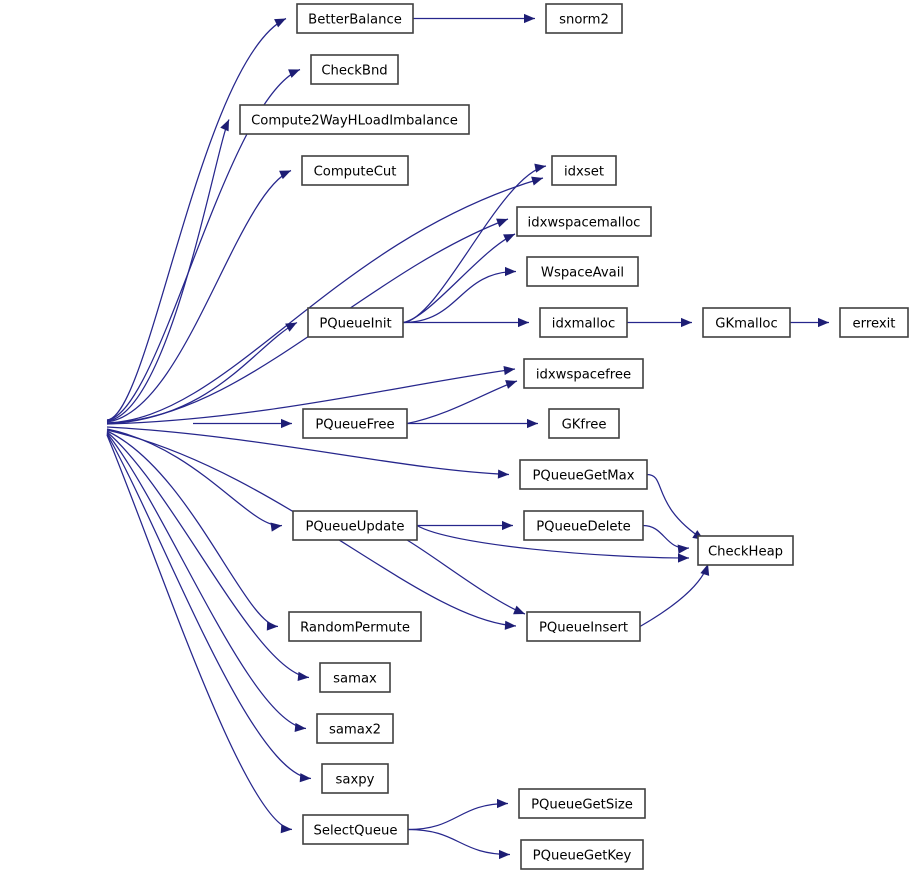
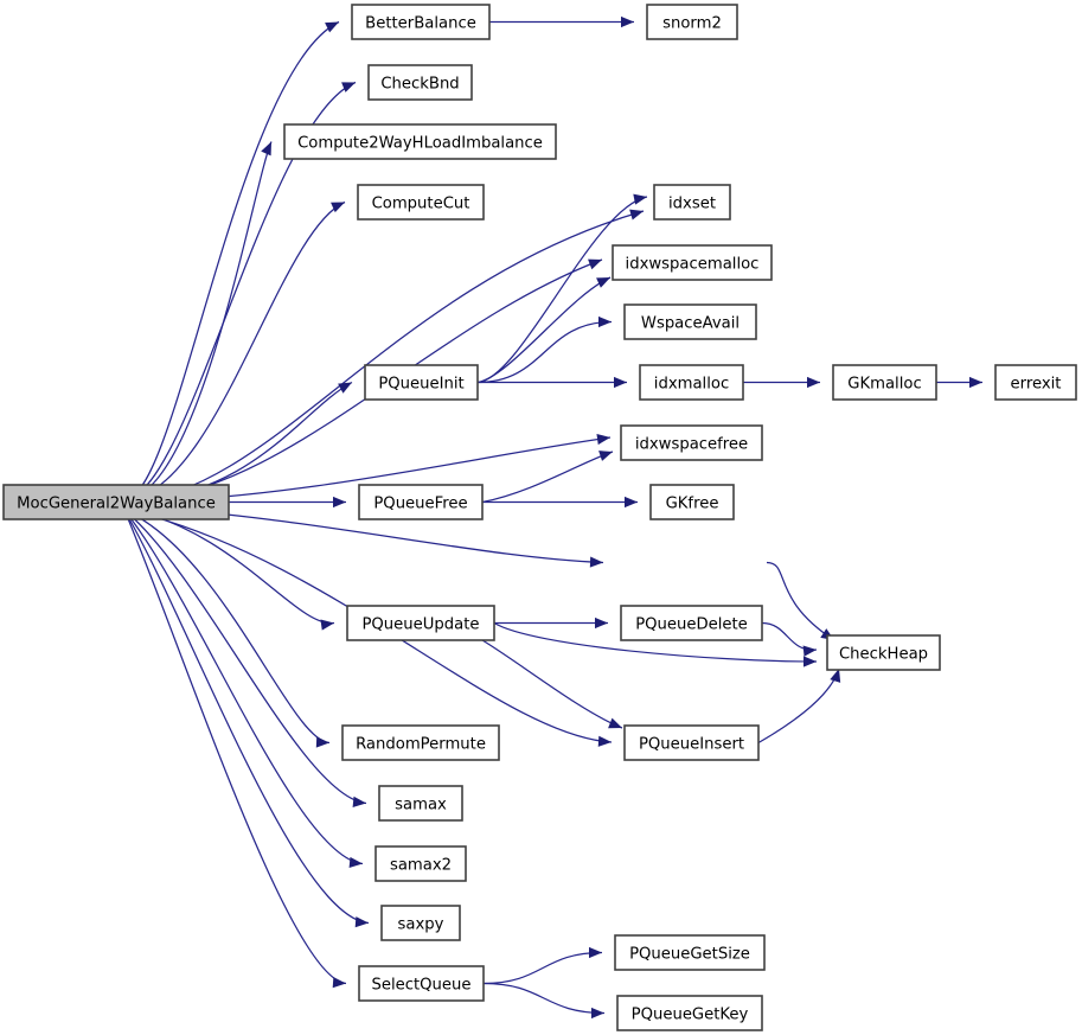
+ MocGeneral2WayBalance
  BetterBalance
  CheckBnd
  Compute2WayHLoadImbalance
  ComputeCut
  PQueueInit
  PQueueFree
  PQueueUpdate
  RandomPermute
  samax
  samax2
  saxpy
  SelectQueue
  snorm2
  idxset
  idxwspacemalloc
  WspaceAvail
  idxmalloc
  idxwspacefree
  GKfree
- PQueueGetMax
  PQueueDelete
  PQueueInsert
  PQueueGetSize
  PQueueGetKey
  GKmalloc
  errexit
  CheckHeap
